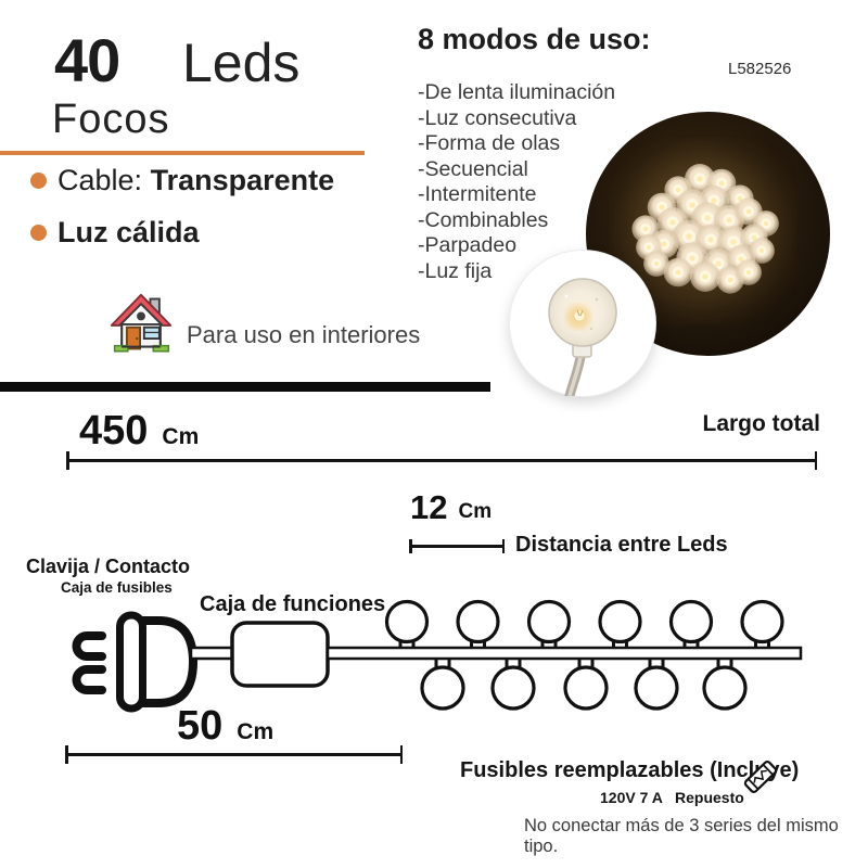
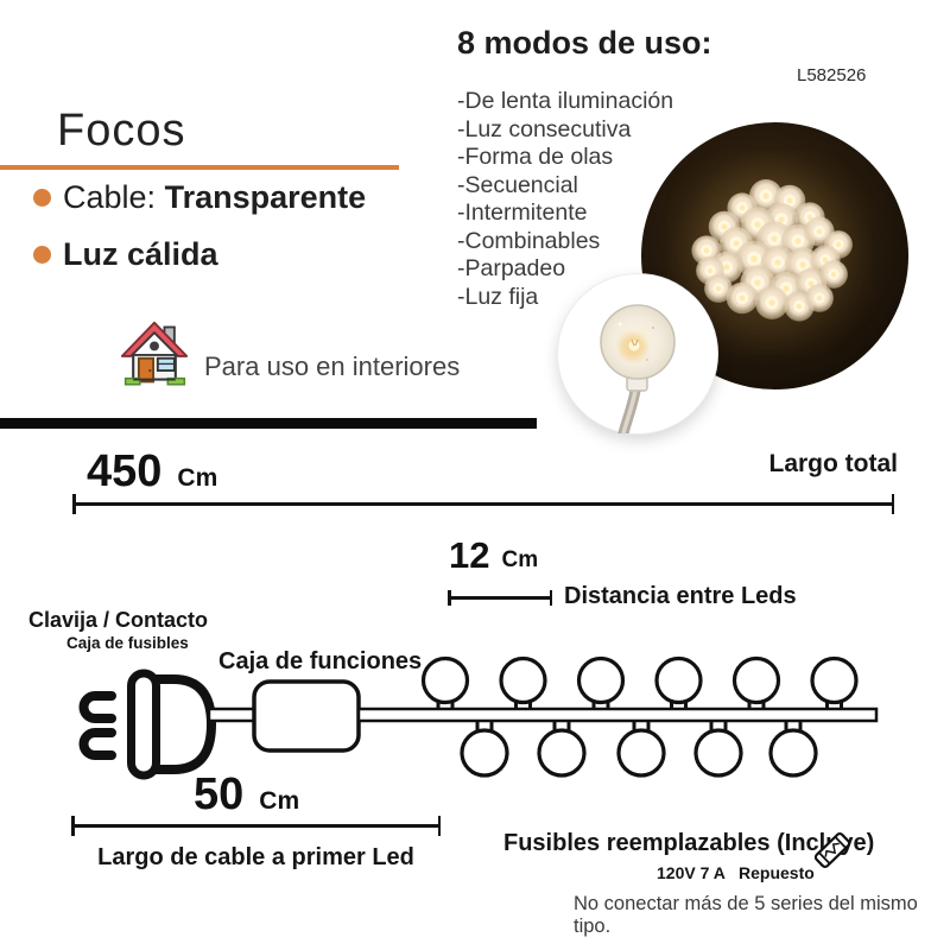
- 40
- Leds
  Focos
  Cable: Transparente
  Luz cálida
  Para uso en interiores
  8 modos de uso:
  -De lenta iluminación
  -Luz consecutiva
  -Forma de olas
  -Secuencial
  -Intermitente
  -Combinables
  -Parpadeo
  -Luz fija
  L582526
  450
  Cm
  Largo total
  12
  Cm
  Distancia entre Leds
  Clavija / Contacto
  Caja de fusibles
  Caja de funciones
  50
  Cm
+ Largo de cable a primer Led
  Fusibles reemplazables (Incle)
  120V 7 A
  Repuesto
- No conectar más de 3 series del mismo tipo.
+ No conectar más de 5 series del mismo tipo.
